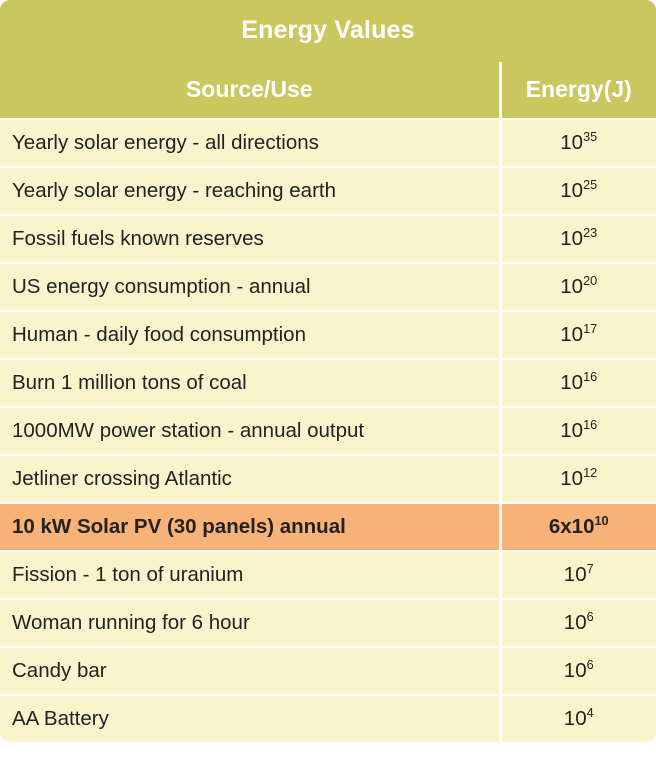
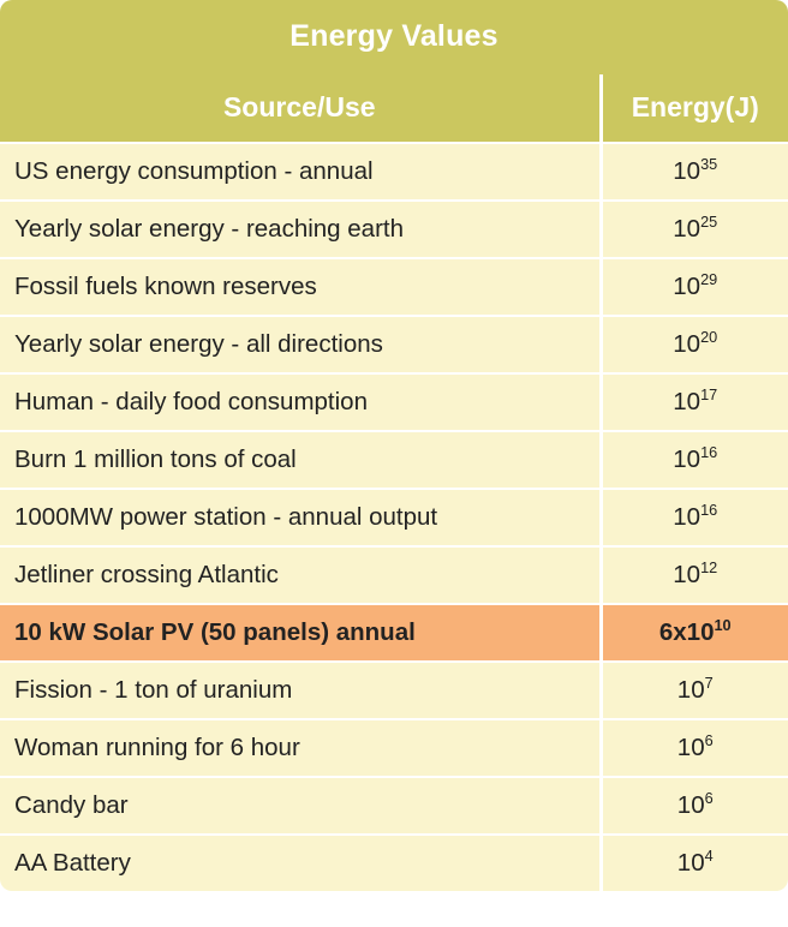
  Energy Values
  Source/Use	Energy(J)
- Yearly solar energy - all directions	1035
+ US energy consumption - annual	1035
  Yearly solar energy - reaching earth	1025
- Fossil fuels known reserves	1023
+ Fossil fuels known reserves	1029
- US energy consumption - annual	1020
+ Yearly solar energy - all directions	1020
  Human - daily food consumption	1017
  Burn 1 million tons of coal	1016
  1000MW power station - annual output	1016
  Jetliner crossing Atlantic	1012
- 10 kW Solar PV (30 panels) annual	6x1010
+ 10 kW Solar PV (50 panels) annual	6x1010
  Fission - 1 ton of uranium	107
  Woman running for 6 hour	106
  Candy bar	106
  AA Battery	104
